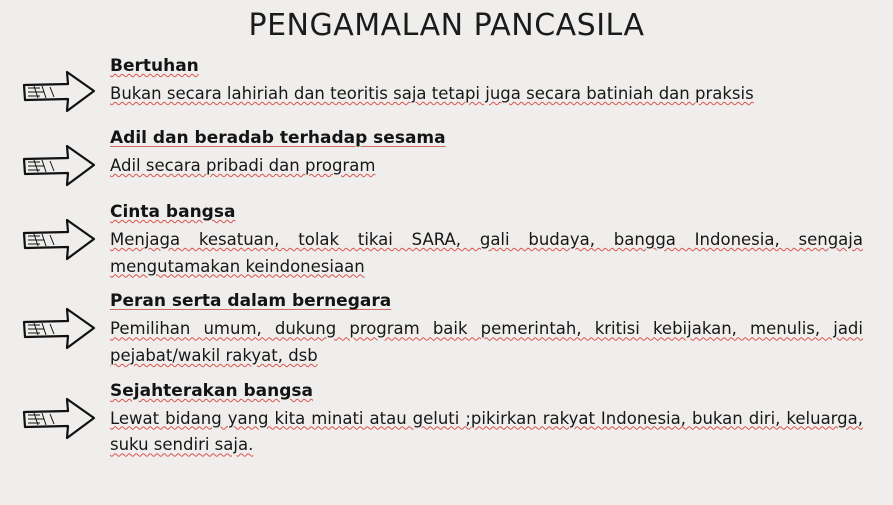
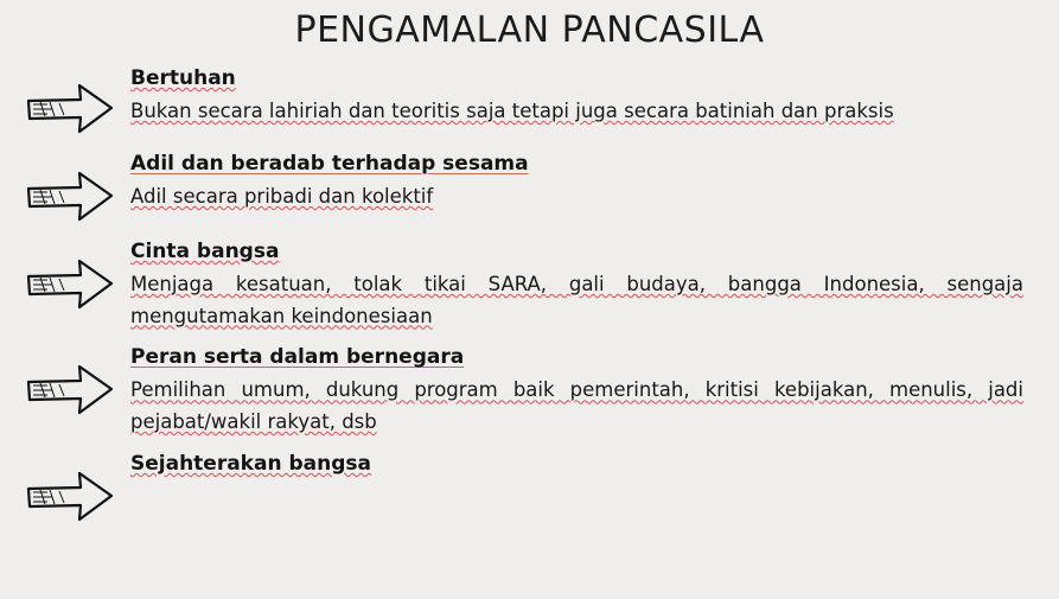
  PENGAMALAN PANCASILA
  Bertuhan
  Bukan secara lahiriah dan teoritis saja tetapi juga secara batiniah dan praksis
  Adil dan beradab terhadap sesama
- Adil secara pribadi dan program
+ Adil secara pribadi dan kolektif
  Cinta bangsa
  Menjaga kesatuan, tolak tikai SARA, gali budaya, bangga Indonesia, sengaja mengutamakan keindonesiaan
  Peran serta dalam bernegara
  Pemilihan umum, dukung program baik pemerintah, kritisi kebijakan, menulis, jadi pejabat/wakil rakyat, dsb
  Sejahterakan bangsa
- Lewat bidang yang kita minati atau geluti ;pikirkan rakyat Indonesia, bukan diri, keluarga, suku sendiri saja.
